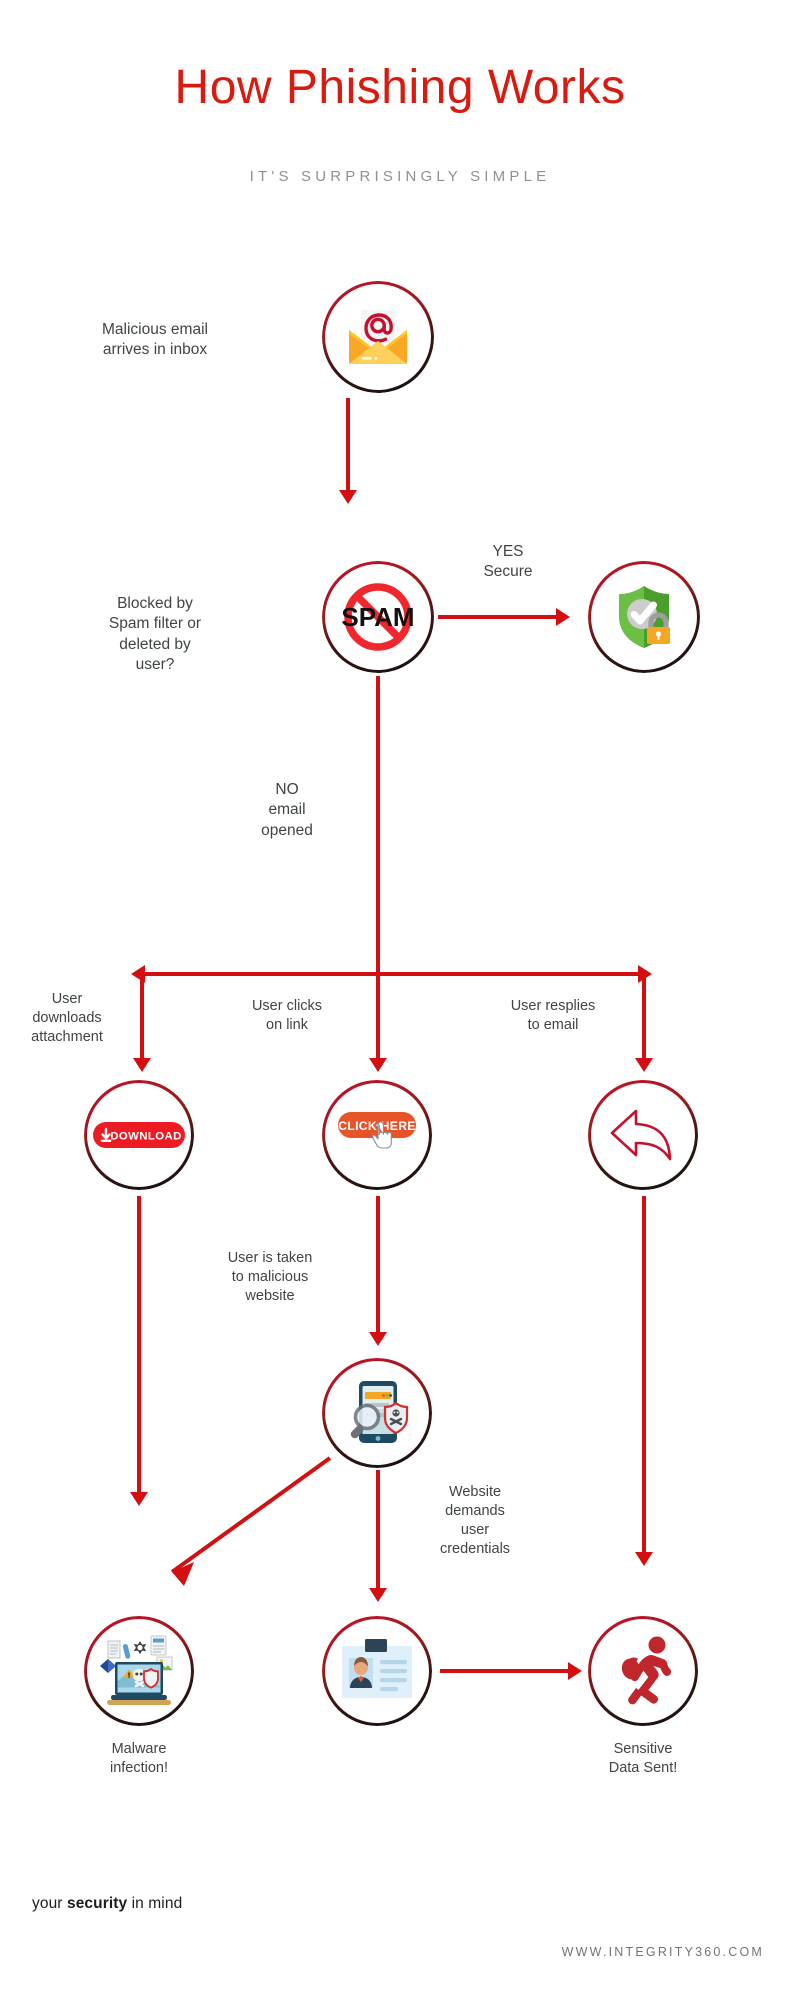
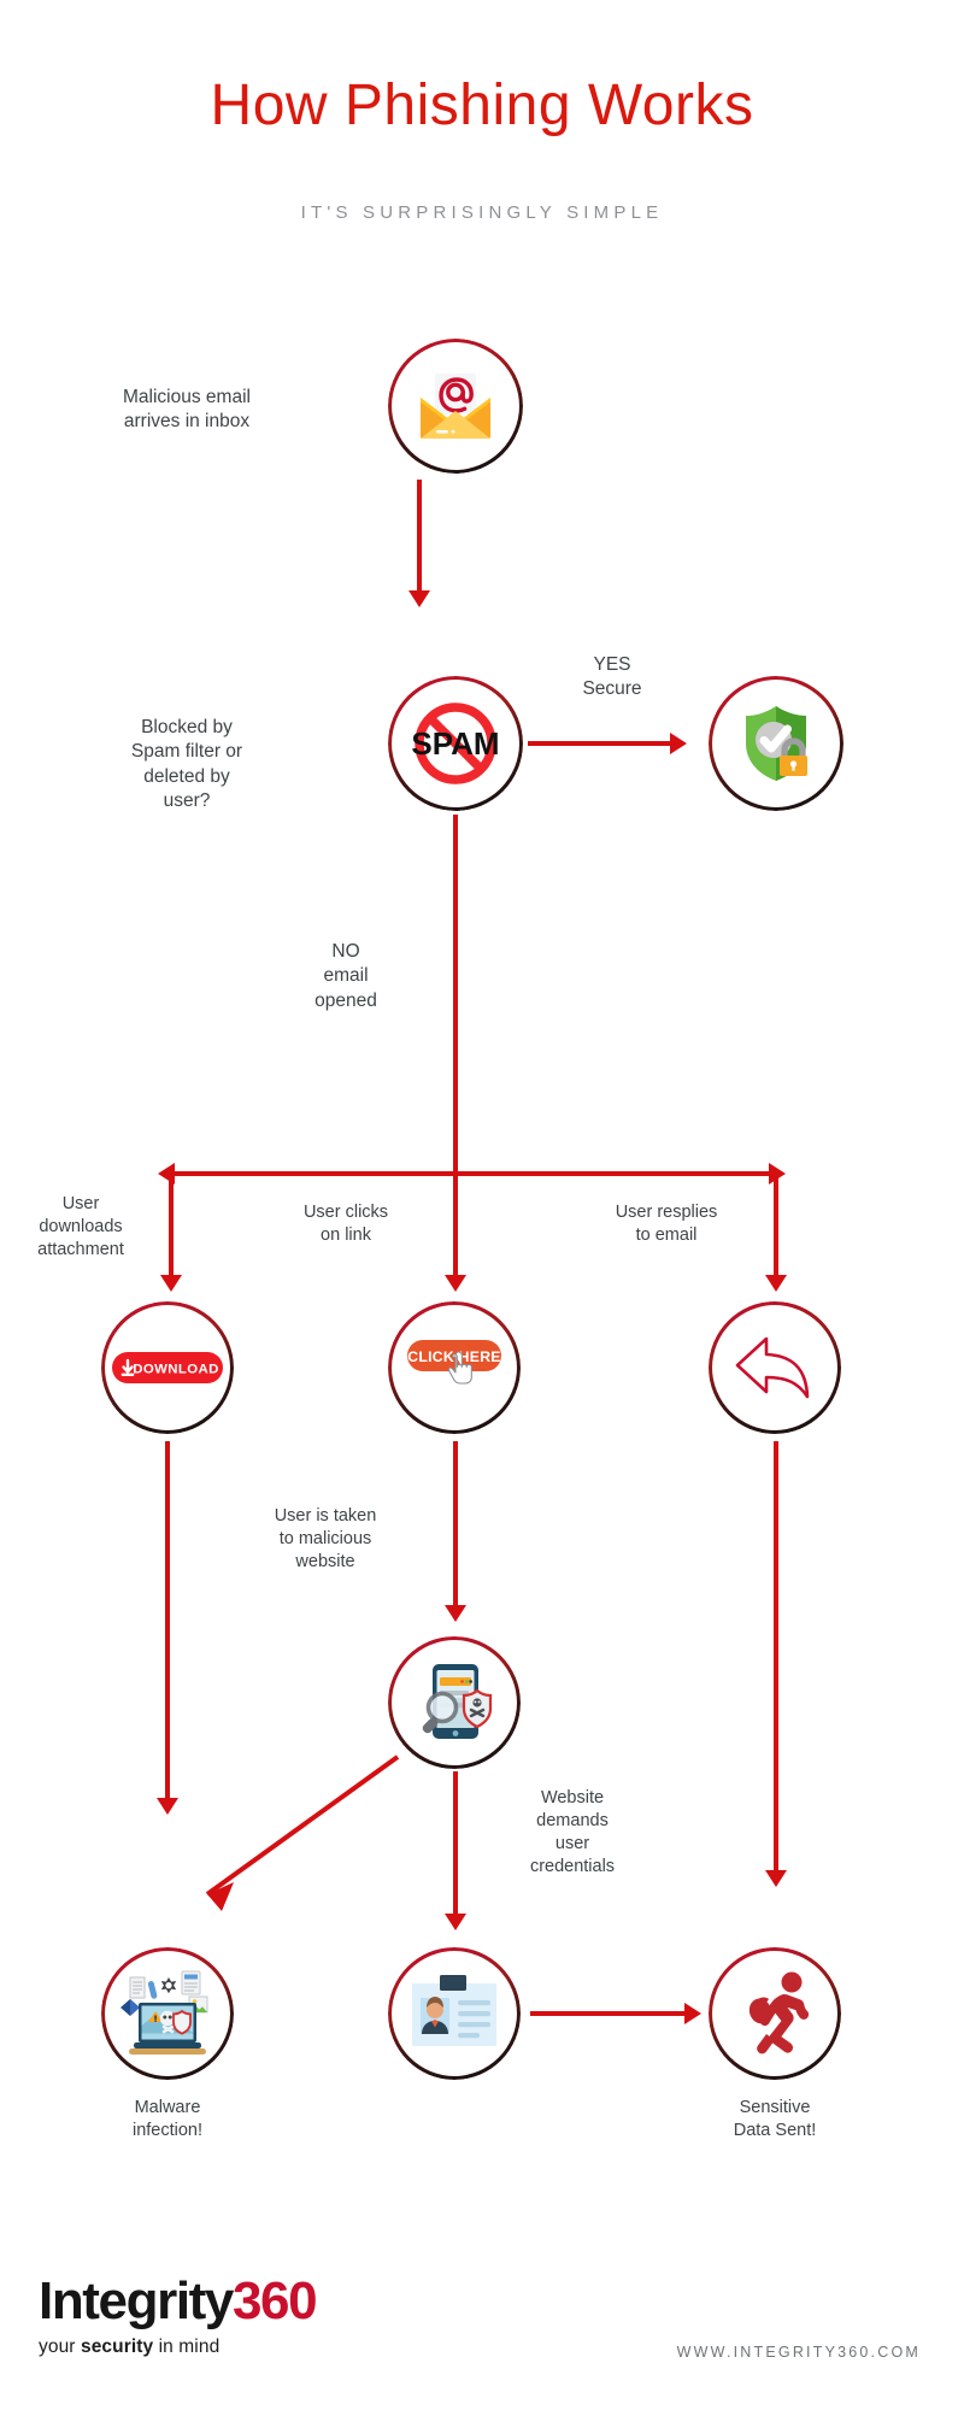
  How Phishing Works
  IT'S SURPRISINGLY SIMPLE
  Malicious email
  arrives in inbox
  Blocked by
  Spam filter or
  deleted by
  user?
  SPAM
  YES
  Secure
  NO
  email
  opened
  User
  downloads
  attachment
  User clicks
  on link
  User resplies
  to email
  DOWNLOAD
  CLICK HERE
  User is taken
  to malicious
  website
  Website
  demands
  user
  credentials
  Malware
  infection!
  Sensitive
  Data Sent!
+ Integrity360
  your security in mind
  WWW.INTEGRITY360.COM
